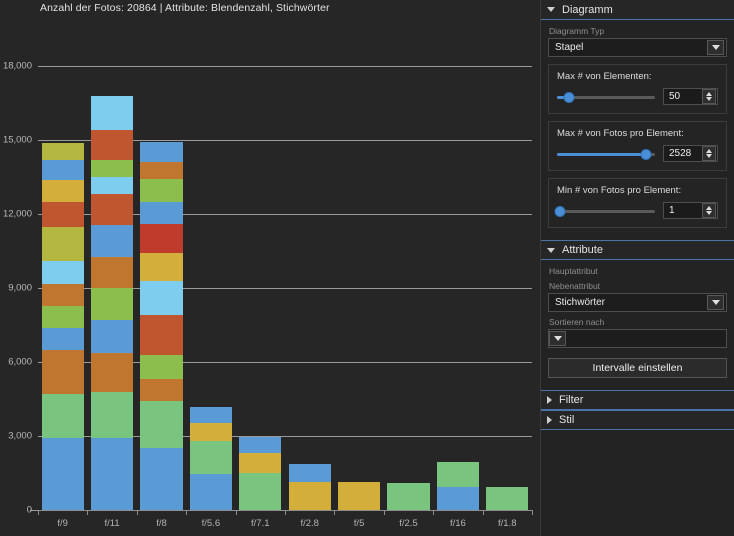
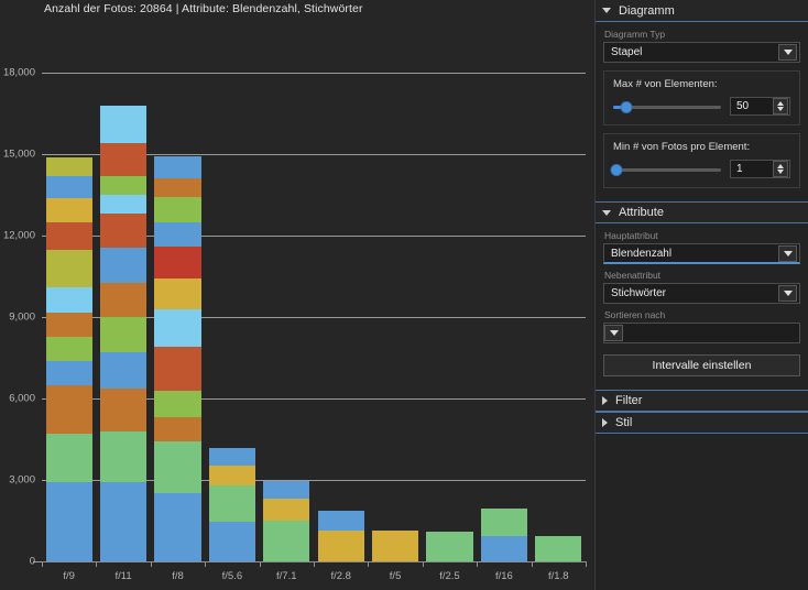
  Anzahl der Fotos: 20864 | Attribute: Blendenzahl, Stichwörter
  0
  3,000
  6,000
  9,000
  12,000
  15,000
  18,000
  f/9
  f/11
  f/8
  f/5.6
  f/7.1
  f/2.8
  f/5
  f/2.5
  f/16
  f/1.8
  Diagramm
  Diagramm Typ
  Stapel
  Max # von Elementen:
  50
- Max # von Fotos pro Element:
- 2528
  Min # von Fotos pro Element:
  1
  Attribute
  Hauptattribut
+ Blendenzahl
  Nebenattribut
  Stichwörter
  Sortieren nach
  Intervalle einstellen
  Filter
  Stil
